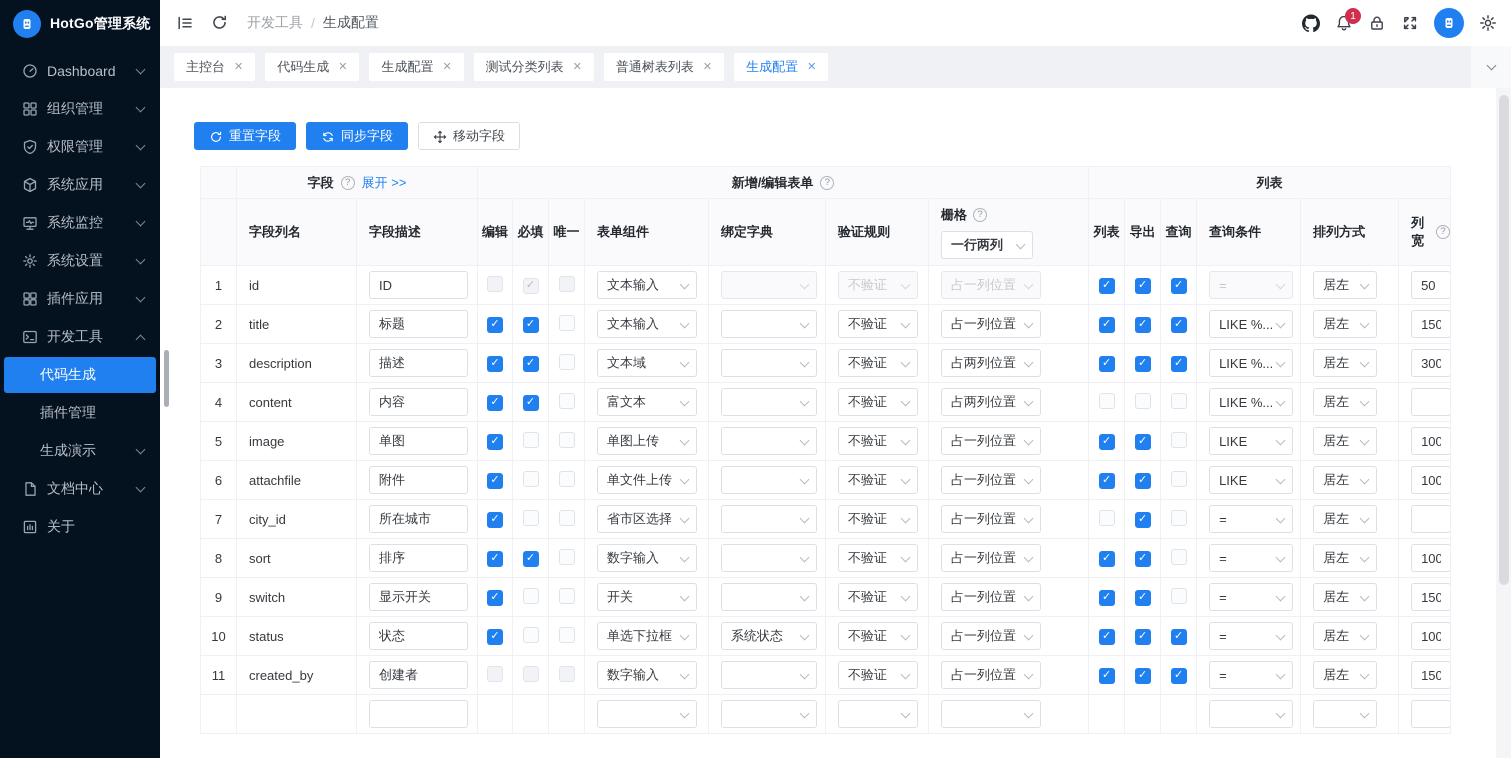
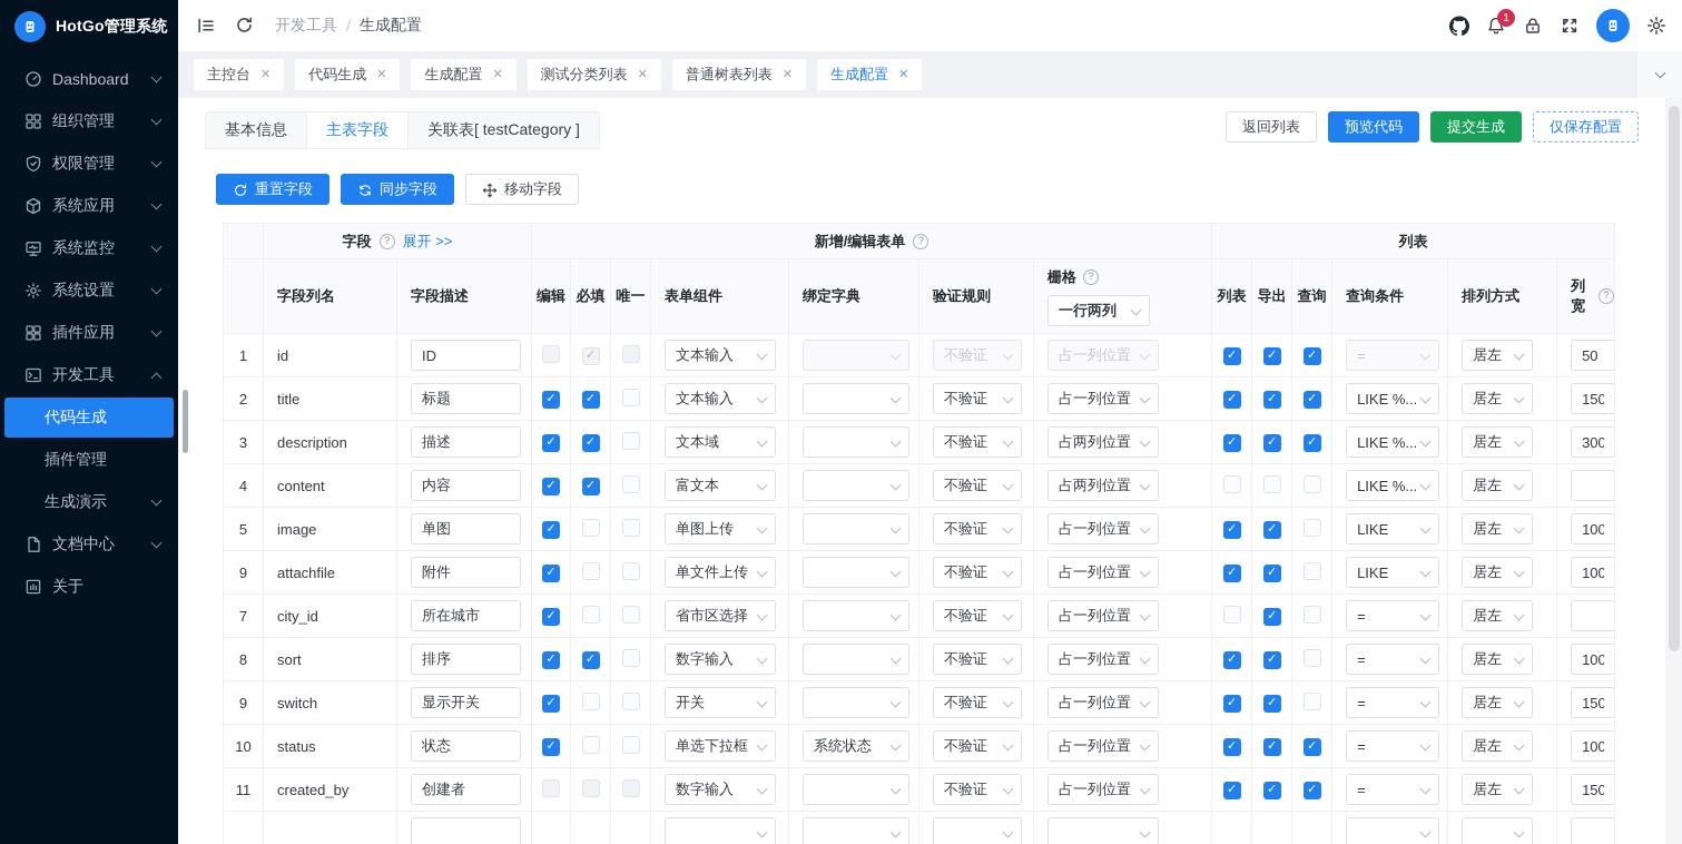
  HotGo管理系统
  Dashboard
  组织管理
  权限管理
  系统应用
  系统监控
  系统设置
  插件应用
  开发工具
  代码生成
  插件管理
  生成演示
  文档中心
  关于
  开发工具
  /
  生成配置
  1
  主控台
  ✕
  代码生成
  ✕
  生成配置
  ✕
  测试分类列表
  ✕
  普通树表列表
  ✕
  生成配置
  ✕
+ 基本信息
+ 主表字段
+ 关联表[ testCategory ]
+ 返回列表
+ 预览代码
+ 提交生成
+ 仅保存配置
  重置字段
  同步字段
  移动字段
  	字段 展开 >>	新增/编辑表单	列表
  	字段列名	字段描述	编辑	必填	唯一	表单组件	绑定字典	验证规则	栅格 一行两列	列表	导出	查询	查询条件	排列方式	列宽
  1	id	ID				文本输入		不验证	占一列位置				=	居左	50
  2	title	标题				文本输入		不验证	占一列位置				LIKE %...	居左	150
  3	description	描述				文本域		不验证	占两列位置				LIKE %...	居左	300
  4	content	内容				富文本		不验证	占两列位置				LIKE %...	居左
  5	image	单图				单图上传		不验证	占一列位置				LIKE	居左	100
- 6	attachfile	附件				单文件上传		不验证	占一列位置				LIKE	居左	100
+ 9	attachfile	附件				单文件上传		不验证	占一列位置				LIKE	居左	100
  7	city_id	所在城市				省市区选择		不验证	占一列位置				=	居左
  8	sort	排序				数字输入		不验证	占一列位置				=	居左	100
  9	switch	显示开关				开关		不验证	占一列位置				=	居左	150
  10	status	状态				单选下拉框	系统状态	不验证	占一列位置				=	居左	100
  11	created_by	创建者				数字输入		不验证	占一列位置				=	居左	150
